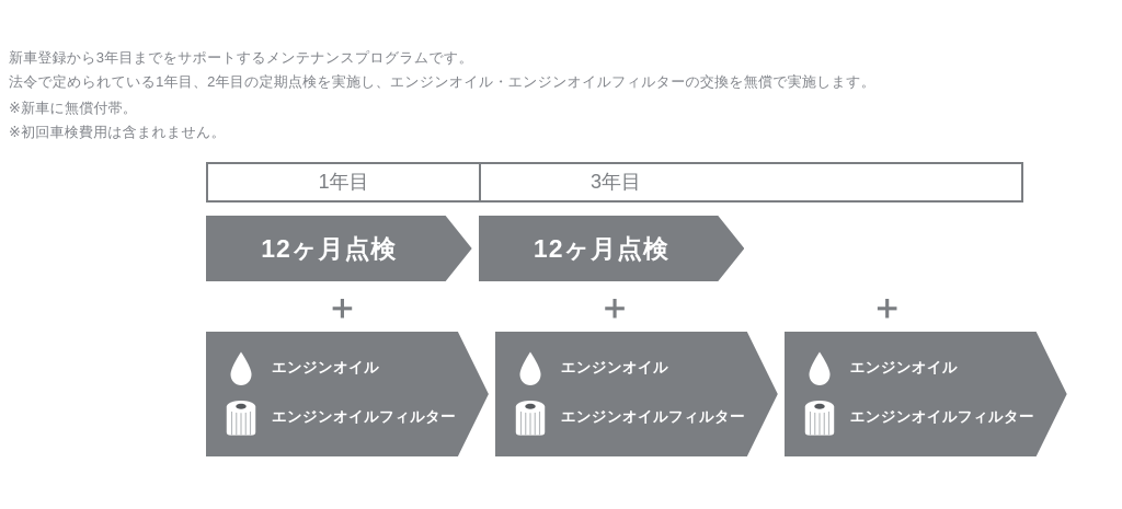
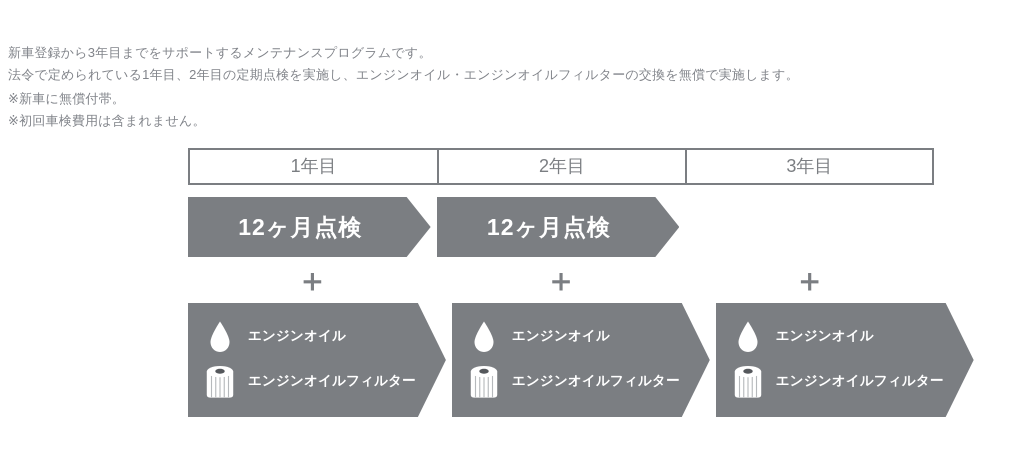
  新車登録から3年目までをサポートするメンテナンスプログラムです。
  法令で定められている1年目、2年目の定期点検を実施し、エンジンオイル・エンジンオイルフィルターの交換を無償で実施します。
  ※新車に無償付帯。
  ※初回車検費用は含まれません。
  1年目
+ 2年目
  3年目
  12ヶ月点検
  12ヶ月点検
  ＋
  ＋
  ＋
  エンジンオイル
  エンジンオイルフィルター
  エンジンオイル
  エンジンオイルフィルター
  エンジンオイル
  エンジンオイルフィルター
